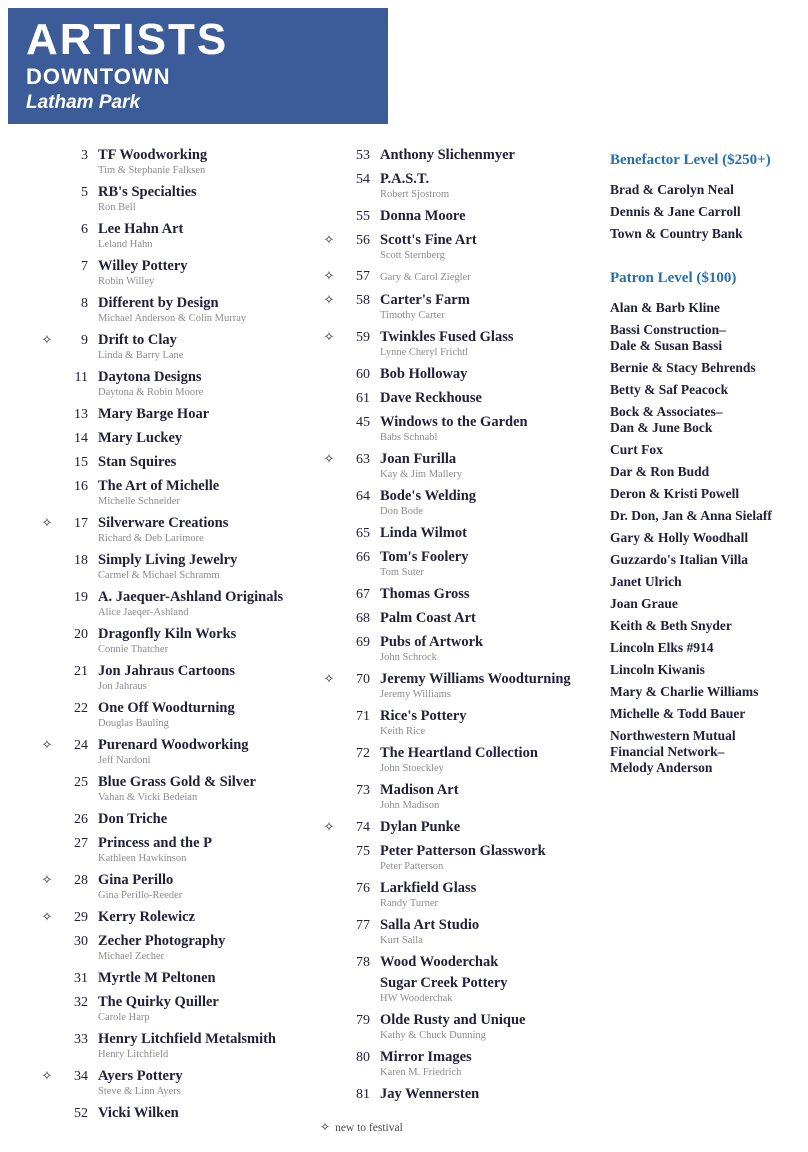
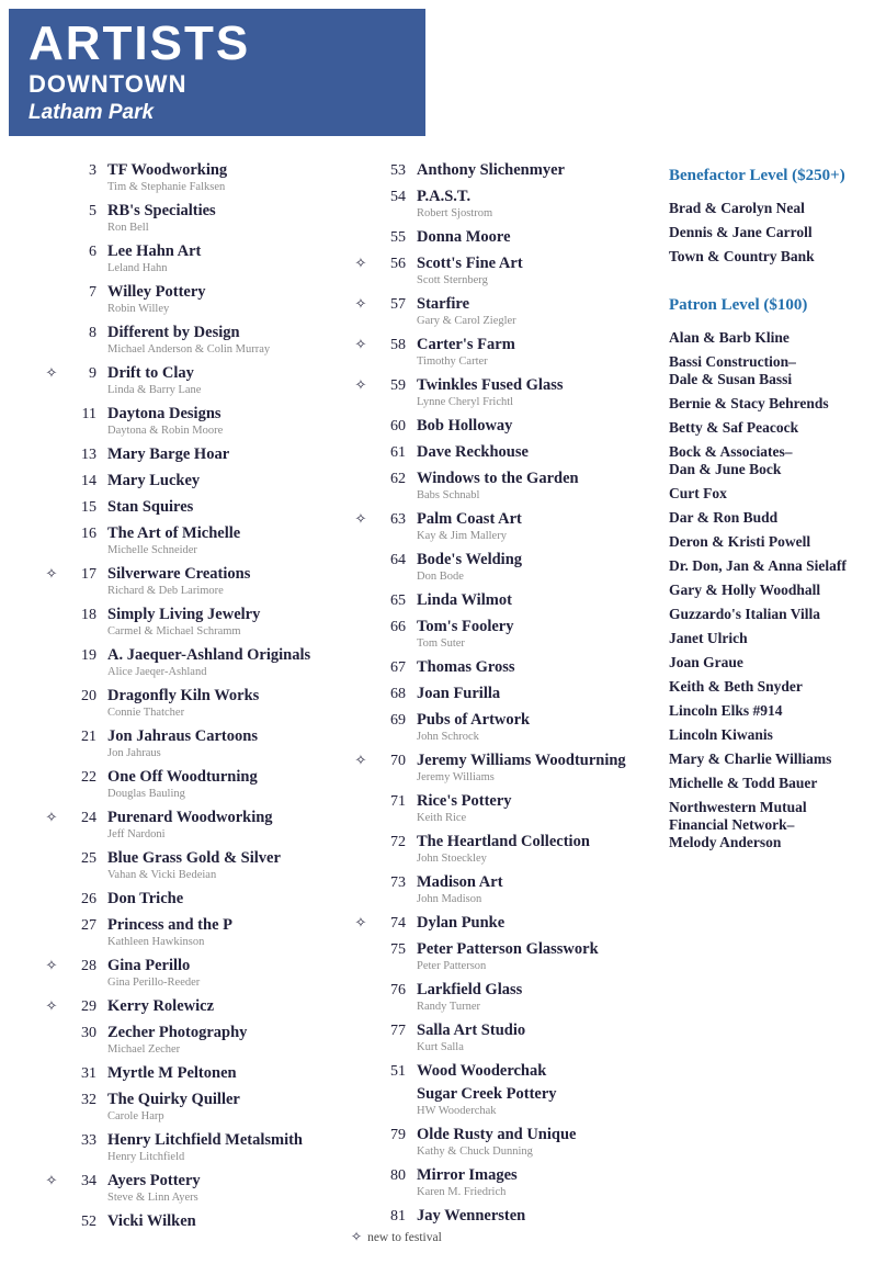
  ARTISTS
  DOWNTOWN
  Latham Park
  3
  TF Woodworking
  Tim & Stephanie Falksen
  5
  RB's Specialties
  Ron Bell
  6
  Lee Hahn Art
  Leland Hahn
  7
  Willey Pottery
  Robin Willey
  8
  Different by Design
  Michael Anderson & Colin Murray
  ✧
  9
  Drift to Clay
  Linda & Barry Lane
  11
  Daytona Designs
  Daytona & Robin Moore
  13
  Mary Barge Hoar
  14
  Mary Luckey
  15
  Stan Squires
  16
  The Art of Michelle
  Michelle Schneider
  ✧
  17
  Silverware Creations
  Richard & Deb Larimore
  18
  Simply Living Jewelry
  Carmel & Michael Schramm
  19
  A. Jaequer-Ashland Originals
  Alice Jaeqer-Ashland
  20
  Dragonfly Kiln Works
  Connie Thatcher
  21
  Jon Jahraus Cartoons
  Jon Jahraus
  22
  One Off Woodturning
  Douglas Bauling
  ✧
  24
  Purenard Woodworking
  Jeff Nardoni
  25
  Blue Grass Gold & Silver
  Vahan & Vicki Bedeian
  26
  Don Triche
  27
  Princess and the P
  Kathleen Hawkinson
  ✧
  28
  Gina Perillo
  Gina Perillo-Reeder
  ✧
  29
  Kerry Rolewicz
  30
  Zecher Photography
  Michael Zecher
  31
  Myrtle M Peltonen
  32
  The Quirky Quiller
  Carole Harp
  33
  Henry Litchfield Metalsmith
  Henry Litchfield
  ✧
  34
  Ayers Pottery
  Steve & Linn Ayers
  52
  Vicki Wilken
  53
  Anthony Slichenmyer
  54
  P.A.S.T.
  Robert Sjostrom
  55
  Donna Moore
  ✧
  56
  Scott's Fine Art
  Scott Sternberg
  ✧
  57
+ Starfire
  Gary & Carol Ziegler
  ✧
  58
  Carter's Farm
  Timothy Carter
  ✧
  59
  Twinkles Fused Glass
  Lynne Cheryl Frichtl
  60
  Bob Holloway
  61
  Dave Reckhouse
- 45
+ 62
  Windows to the Garden
  Babs Schnabl
  ✧
  63
- Joan Furilla
+ Palm Coast Art
  Kay & Jim Mallery
  64
  Bode's Welding
  Don Bode
  65
  Linda Wilmot
  66
  Tom's Foolery
  Tom Suter
  67
  Thomas Gross
  68
- Palm Coast Art
+ Joan Furilla
  69
  Pubs of Artwork
  John Schrock
  ✧
  70
  Jeremy Williams Woodturning
  Jeremy Williams
  71
  Rice's Pottery
  Keith Rice
  72
  The Heartland Collection
  John Stoeckley
  73
  Madison Art
  John Madison
  ✧
  74
  Dylan Punke
  75
  Peter Patterson Glasswork
  Peter Patterson
  76
  Larkfield Glass
  Randy Turner
  77
  Salla Art Studio
  Kurt Salla
- 78
+ 51
  Wood Wooderchak
  Sugar Creek Pottery
  HW Wooderchak
  79
  Olde Rusty and Unique
  Kathy & Chuck Dunning
  80
  Mirror Images
  Karen M. Friedrich
  81
  Jay Wennersten
  Benefactor Level ($250+)
  Brad & Carolyn Neal
  Dennis & Jane Carroll
  Town & Country Bank
  Patron Level ($100)
  Alan & Barb Kline
  Bassi Construction–
  Dale & Susan Bassi
  Bernie & Stacy Behrends
  Betty & Saf Peacock
  Bock & Associates–
  Dan & June Bock
  Curt Fox
  Dar & Ron Budd
  Deron & Kristi Powell
  Dr. Don, Jan & Anna Sielaff
  Gary & Holly Woodhall
  Guzzardo's Italian Villa
  Janet Ulrich
  Joan Graue
  Keith & Beth Snyder
  Lincoln Elks #914
  Lincoln Kiwanis
  Mary & Charlie Williams
  Michelle & Todd Bauer
  Northwestern Mutual
  Financial Network–
  Melody Anderson
  ✧ new to festival
